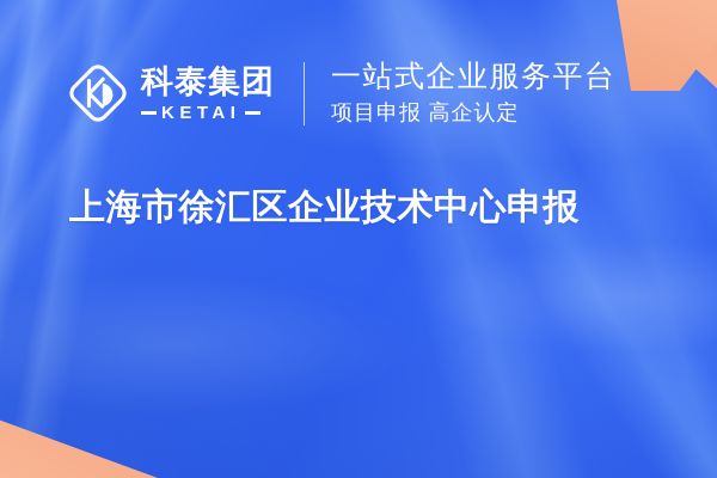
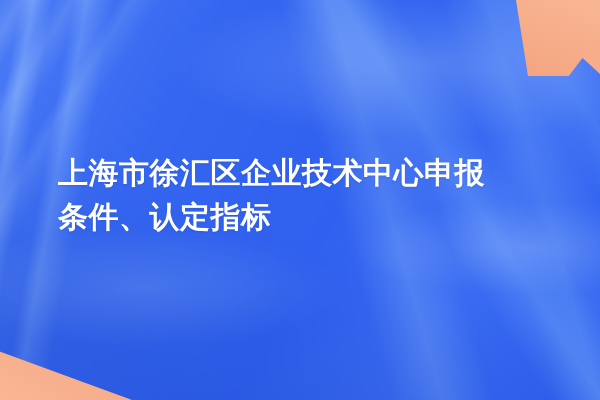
- 科泰集团
- KETAI
- 一站式企业服务平台
- 项目申报 高企认定
  上海市徐汇区企业技术中心申报
+ 条件、认定指标
